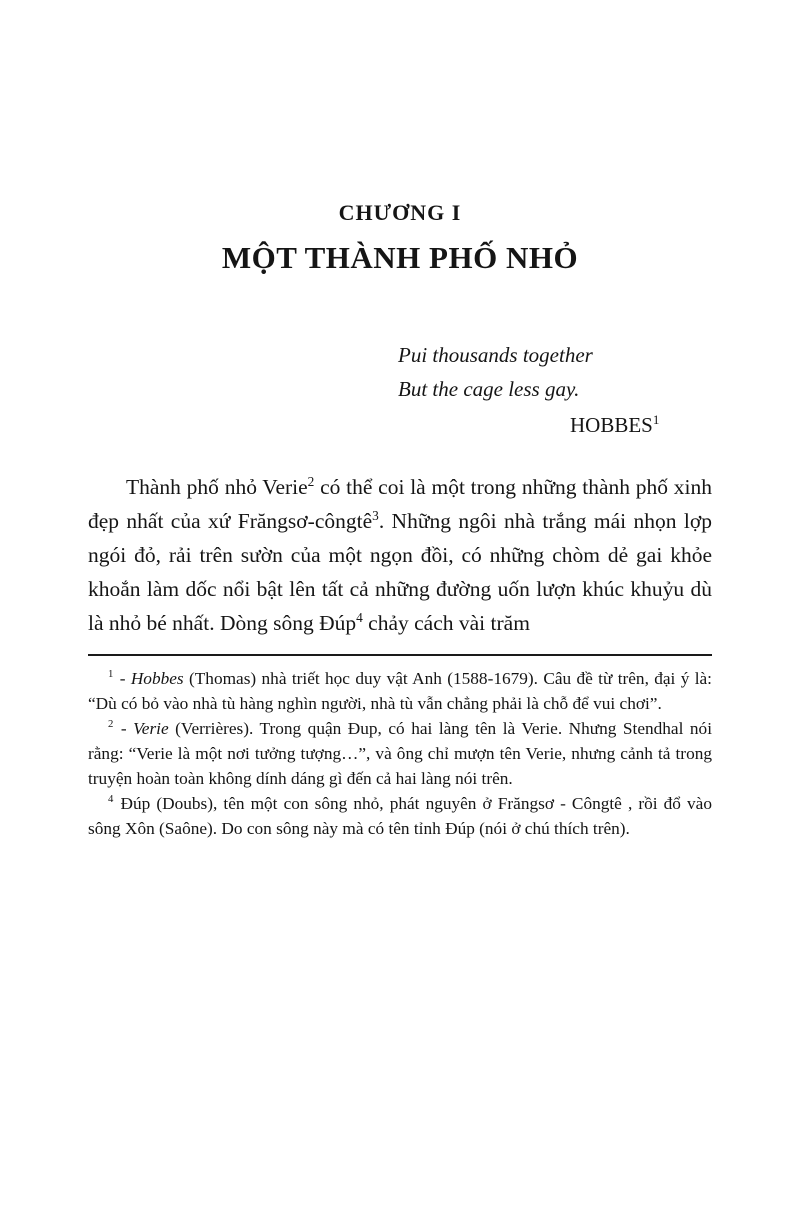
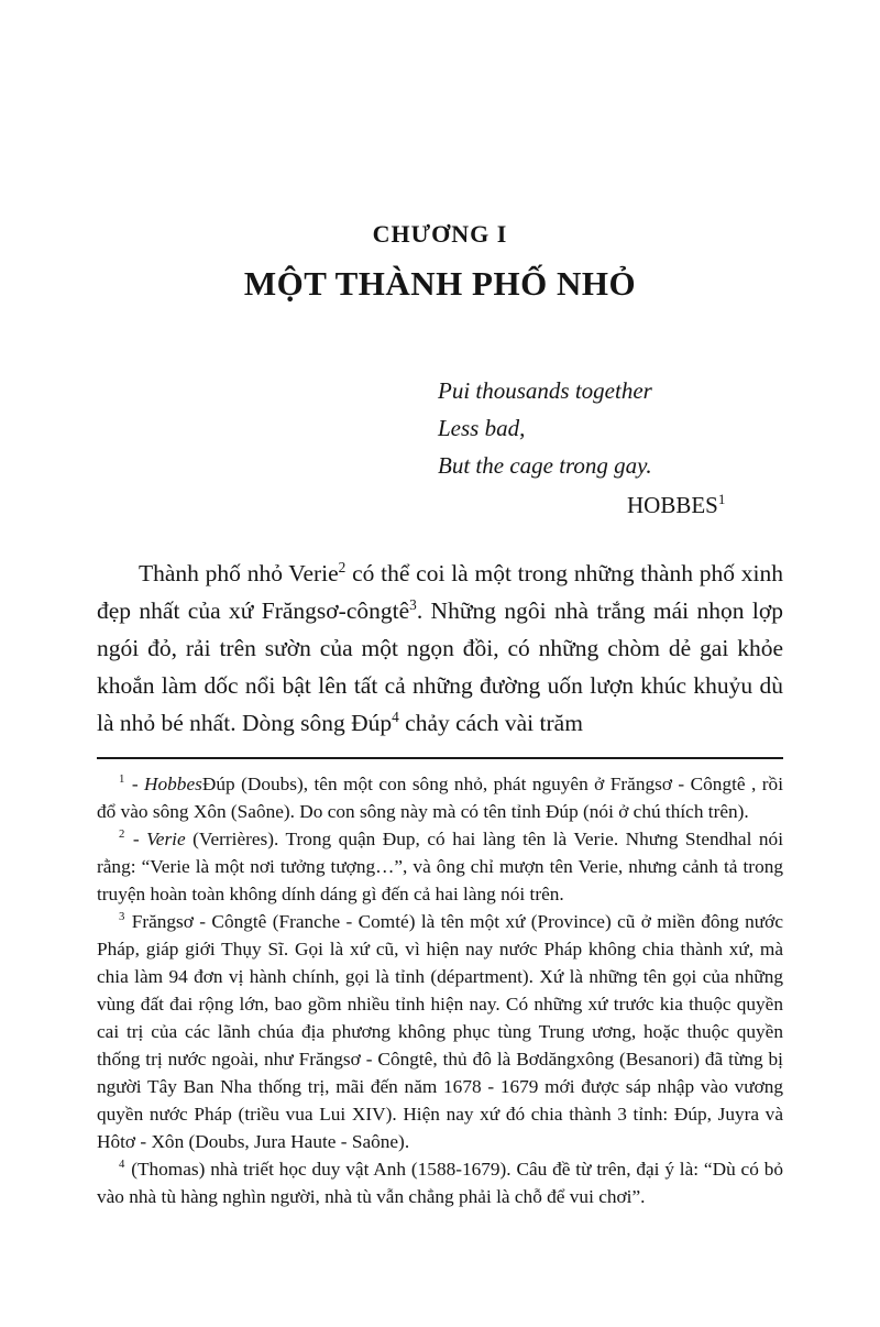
  CHƯƠNG I
  MỘT THÀNH PHỐ NHỎ
  Pui thousands together
+ Less bad,
- But the cage less gay.
+ But the cage trong gay.
  HOBBES1
  Thành phố nhỏ Verie2 có thể coi là một trong những thành phố xinh đẹp nhất của xứ Frăngsơ-côngtê3. Những ngôi nhà trắng mái nhọn lợp ngói đỏ, rải trên sườn của một ngọn đồi, có những chòm dẻ gai khỏe khoắn làm dốc nổi bật lên tất cả những đường uốn lượn khúc khuỷu dù là nhỏ bé nhất. Dòng sông Đúp4 chảy cách vài trăm
- 1 - Hobbes (Thomas) nhà triết học duy vật Anh (1588-1679). Câu đề từ trên, đại ý là: “Dù có bỏ vào nhà tù hàng nghìn người, nhà tù vẫn chẳng phải là chỗ để vui chơi”.
+ 1 - HobbesĐúp (Doubs), tên một con sông nhỏ, phát nguyên ở Frăngsơ - Côngtê , rồi đổ vào sông Xôn (Saône). Do con sông này mà có tên tỉnh Đúp (nói ở chú thích trên).
  2 - Verie (Verrières). Trong quận Đup, có hai làng tên là Verie. Nhưng Stendhal nói rằng: “Verie là một nơi tưởng tượng…”, và ông chỉ mượn tên Verie, nhưng cảnh tả trong truyện hoàn toàn không dính dáng gì đến cả hai làng nói trên.
+ 3 Frăngsơ - Côngtê (Franche - Comté) là tên một xứ (Province) cũ ở miền đông nước Pháp, giáp giới Thụy Sĩ. Gọi là xứ cũ, vì hiện nay nước Pháp không chia thành xứ, mà chia làm 94 đơn vị hành chính, gọi là tỉnh (départment). Xứ là những tên gọi của những vùng đất đai rộng lớn, bao gồm nhiều tỉnh hiện nay. Có những xứ trước kia thuộc quyền cai trị của các lãnh chúa địa phương không phục tùng Trung ương, hoặc thuộc quyền thống trị nước ngoài, như Frăngsơ - Côngtê, thủ đô là Bơdăngxông (Besanori) đã từng bị người Tây Ban Nha thống trị, mãi đến năm 1678 - 1679 mới được sáp nhập vào vương quyền nước Pháp (triều vua Lui XIV). Hiện nay xứ đó chia thành 3 tỉnh: Đúp, Juyra và Hôtơ - Xôn (Doubs, Jura Haute - Saône).
- 4 Đúp (Doubs), tên một con sông nhỏ, phát nguyên ở Frăngsơ - Côngtê , rồi đổ vào sông Xôn (Saône). Do con sông này mà có tên tỉnh Đúp (nói ở chú thích trên).
+ 4 (Thomas) nhà triết học duy vật Anh (1588-1679). Câu đề từ trên, đại ý là: “Dù có bỏ vào nhà tù hàng nghìn người, nhà tù vẫn chẳng phải là chỗ để vui chơi”.
